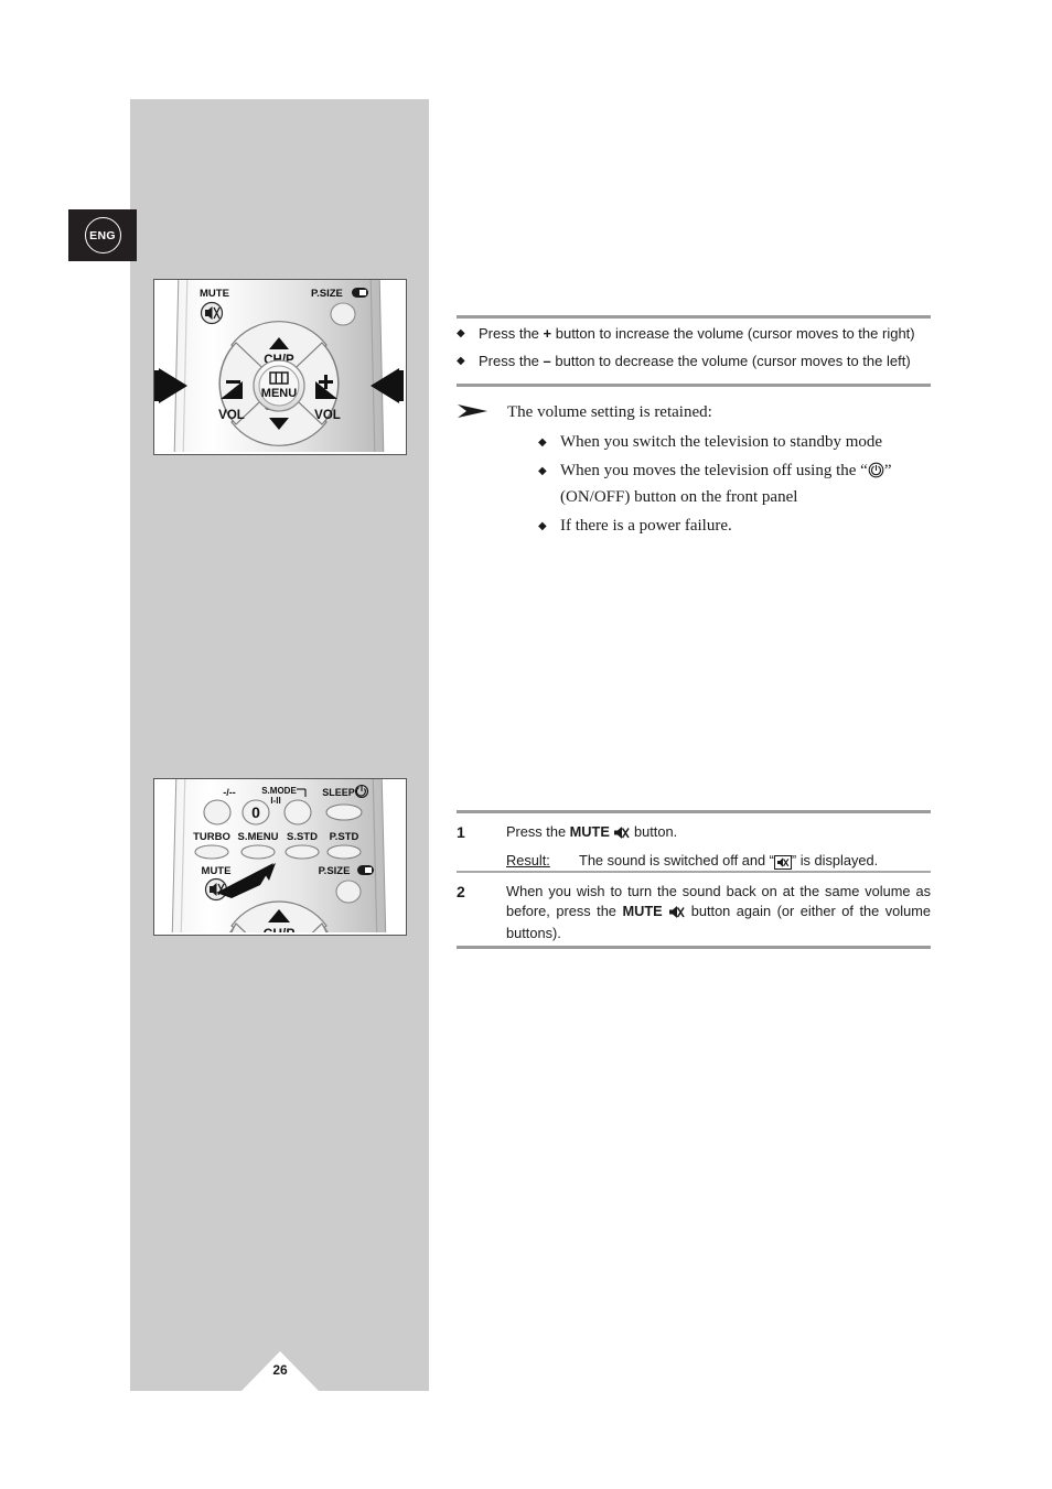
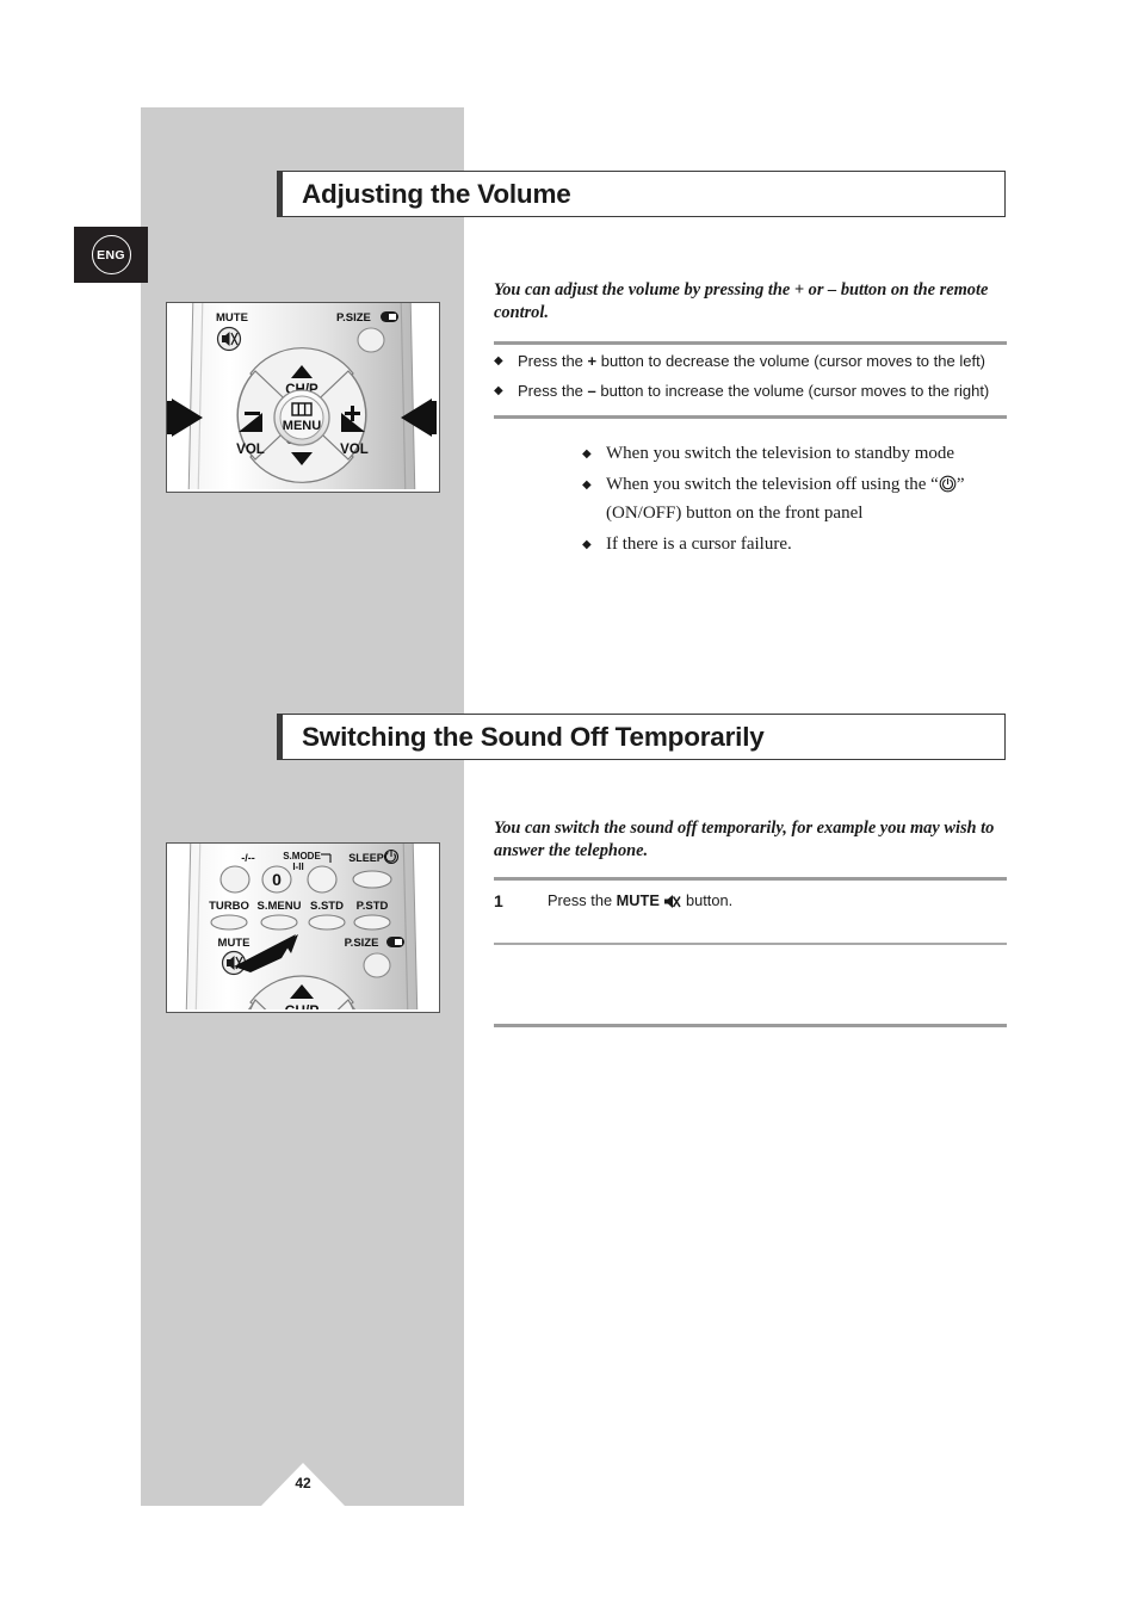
  ENG
+ Adjusting the Volume
+ You can adjust the volume by pressing the + or – button on the remote control.
  ◆
- Press the + button to increase the volume (cursor moves to the right)
+ Press the + button to decrease the volume (cursor moves to the left)
  ◆
- Press the – button to decrease the volume (cursor moves to the left)
+ Press the – button to increase the volume (cursor moves to the right)
- The volume setting is retained:
  ◆
  When you switch the television to standby mode
  ◆
- When you moves the television off using the “ ” (ON/OFF) button on the front panel
+ When you switch the television off using the “ ” (ON/OFF) button on the front panel
  ◆
- If there is a power failure.
+ If there is a cursor failure.
  MUTE
  P.SIZE
  VOL
  VOL
  MENU
+ Switching the Sound Off Temporarily
+ You can switch the sound off temporarily, for example you may wish to answer the telephone.
  1
  Press the MUTE button.
- Result:
- The sound is switched off and “ ” is displayed.
- 2
- When you wish to turn the sound back on at the same volume as before, press the MUTE button again (or either of the volume buttons).
  -/--
  S.MODE
  I-II
  SLEEP
  0
  TURBO
  S.MENU
  S.STD
  P.STD
  MUTE
  P.SIZE
- 26
+ 42
